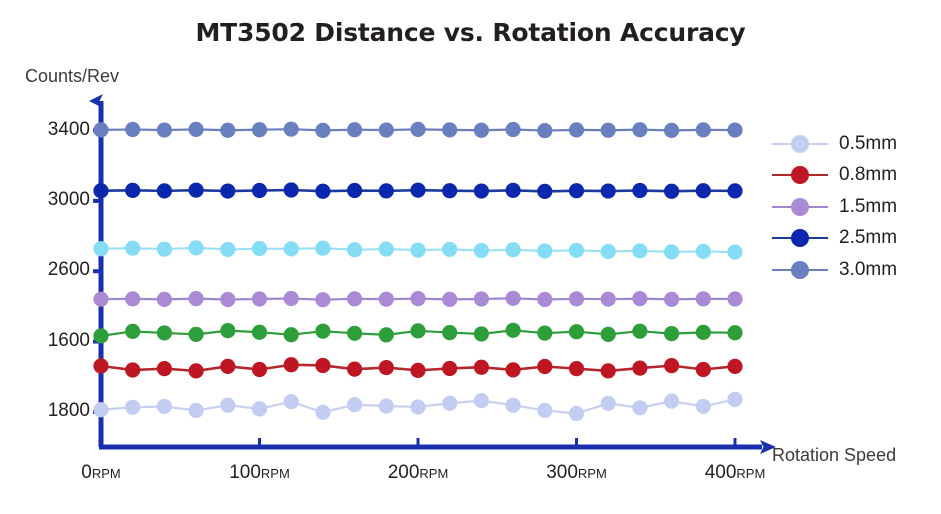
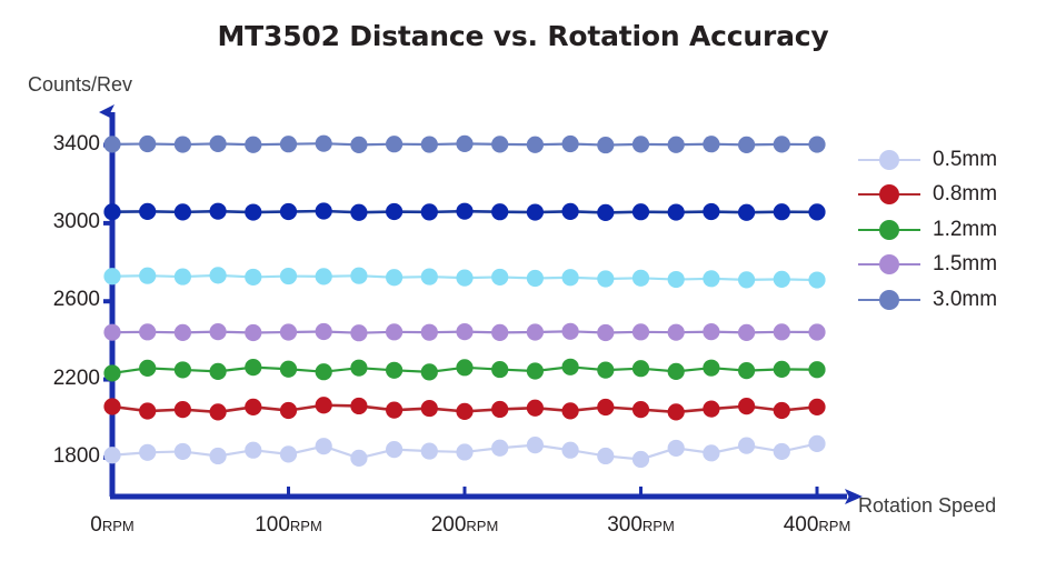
  MT3502 Distance vs. Rotation Accuracy
  Counts/Rev
  Rotation Speed
  1800
- 1600
+ 2200
  2600
  3000
  3400
  0RPM
  100RPM
  200RPM
  300RPM
  400RPM
  0.5mm
  0.8mm
+ 1.2mm
  1.5mm
- 2.5mm
  3.0mm
